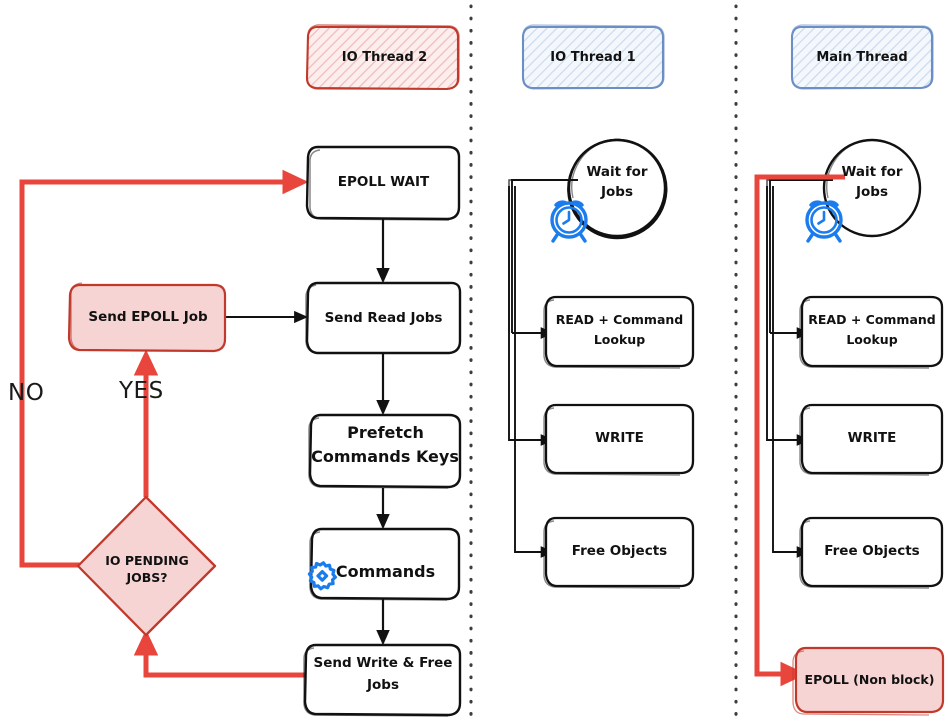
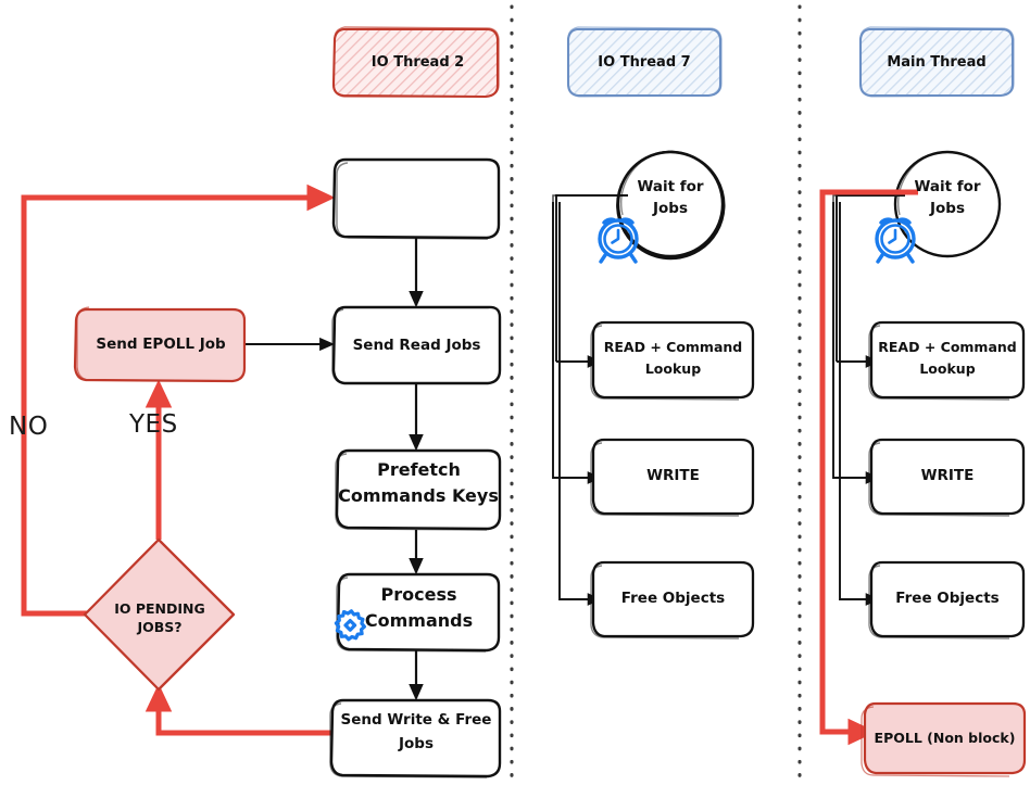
  IO Thread 2
- IO Thread 1
+ IO Thread 7
  Main Thread
- EPOLL WAIT
  Send Read Jobs
  Prefetch
  Commands Keys
+ Process
  Commands
  Send Write & Free
  Jobs
  Send EPOLL Job
  IO PENDING
  JOBS?
  NO
  YES
  Wait for
  Jobs
  READ + Command
  Lookup
  WRITE
  Free Objects
  Wait for
  Jobs
  READ + Command
  Lookup
  WRITE
  Free Objects
  EPOLL (Non block)
